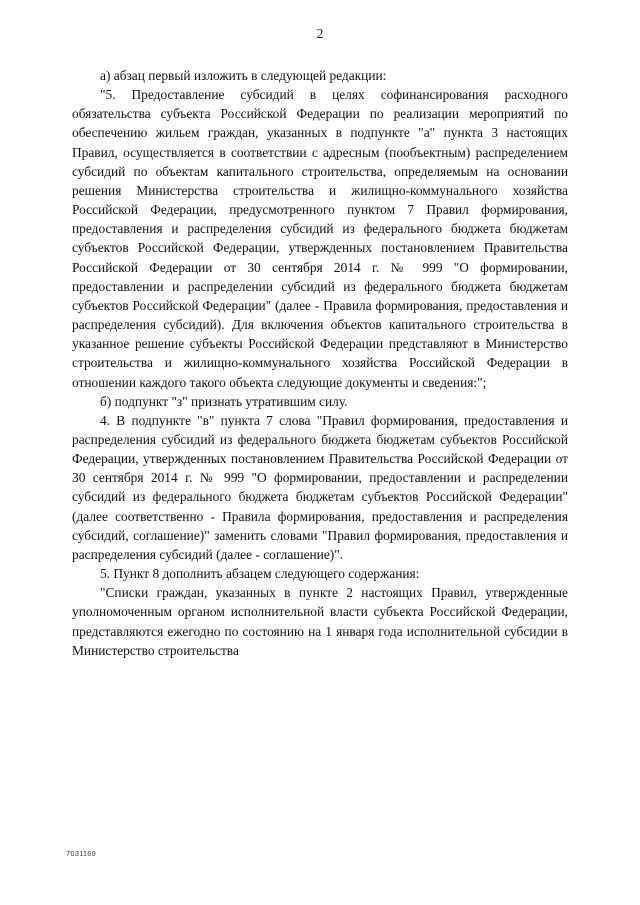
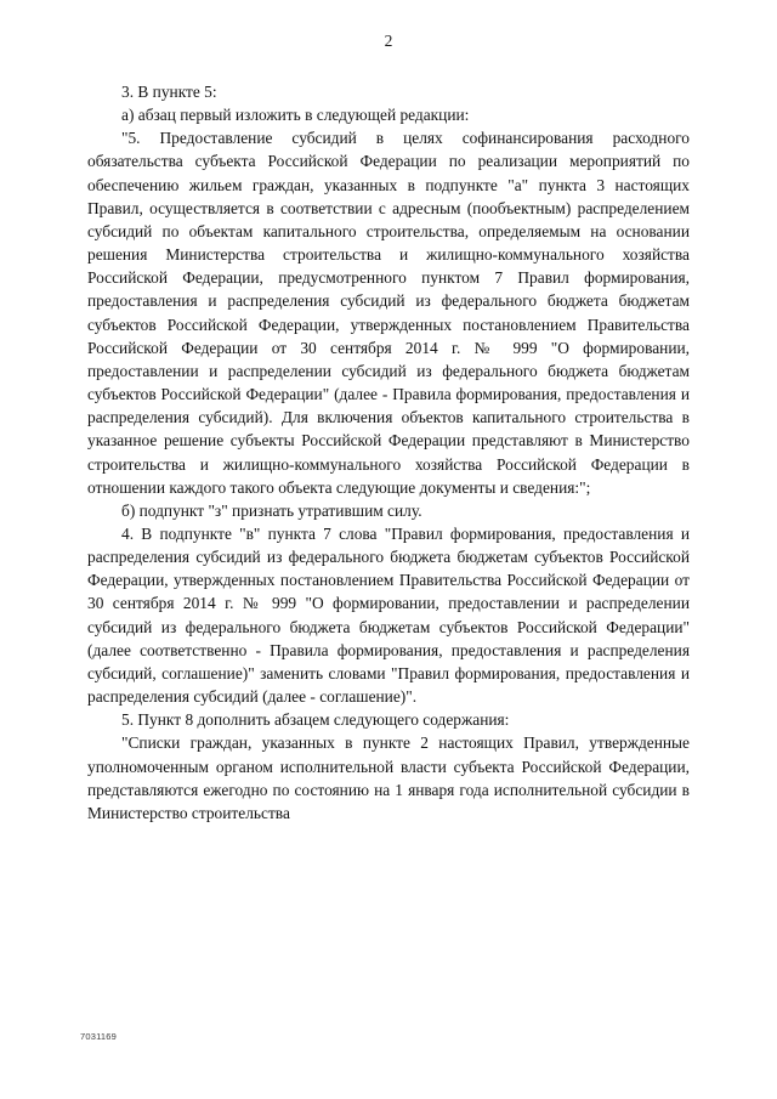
  2
+ 3. В пункте 5:
  а) абзац первый изложить в следующей редакции:
  "5. Предоставление субсидий в целях софинансирования расходного обязательства субъекта Российской Федерации по реализации мероприятий по обеспечению жильем граждан, указанных в подпункте "а" пункта 3 настоящих Правил, осуществляется в соответствии с адресным (пообъектным) распределением субсидий по объектам капитального строительства, определяемым на основании решения Министерства строительства и жилищно-коммунального хозяйства Российской Федерации, предусмотренного пунктом 7 Правил формирования, предоставления и распределения субсидий из федерального бюджета бюджетам субъектов Российской Федерации, утвержденных постановлением Правительства Российской Федерации от 30 сентября 2014 г. № 999 "О формировании, предоставлении и распределении субсидий из федерального бюджета бюджетам субъектов Российской Федерации" (далее - Правила формирования, предоставления и распределения субсидий). Для включения объектов капитального строительства в указанное решение субъекты Российской Федерации представляют в Министерство строительства и жилищно-коммунального хозяйства Российской Федерации в отношении каждого такого объекта следующие документы и сведения:";
  б) подпункт "з" признать утратившим силу.
  4. В подпункте "в" пункта 7 слова "Правил формирования, предоставления и распределения субсидий из федерального бюджета бюджетам субъектов Российской Федерации, утвержденных постановлением Правительства Российской Федерации от 30 сентября 2014 г. № 999 "О формировании, предоставлении и распределении субсидий из федерального бюджета бюджетам субъектов Российской Федерации" (далее соответственно - Правила формирования, предоставления и распределения субсидий, соглашение)" заменить словами "Правил формирования, предоставления и распределения субсидий (далее - соглашение)".
  5. Пункт 8 дополнить абзацем следующего содержания:
  "Списки граждан, указанных в пункте 2 настоящих Правил, утвержденные уполномоченным органом исполнительной власти субъекта Российской Федерации, представляются ежегодно по состоянию на 1 января года исполнительной субсидии в Министерство строительства
  7031169
